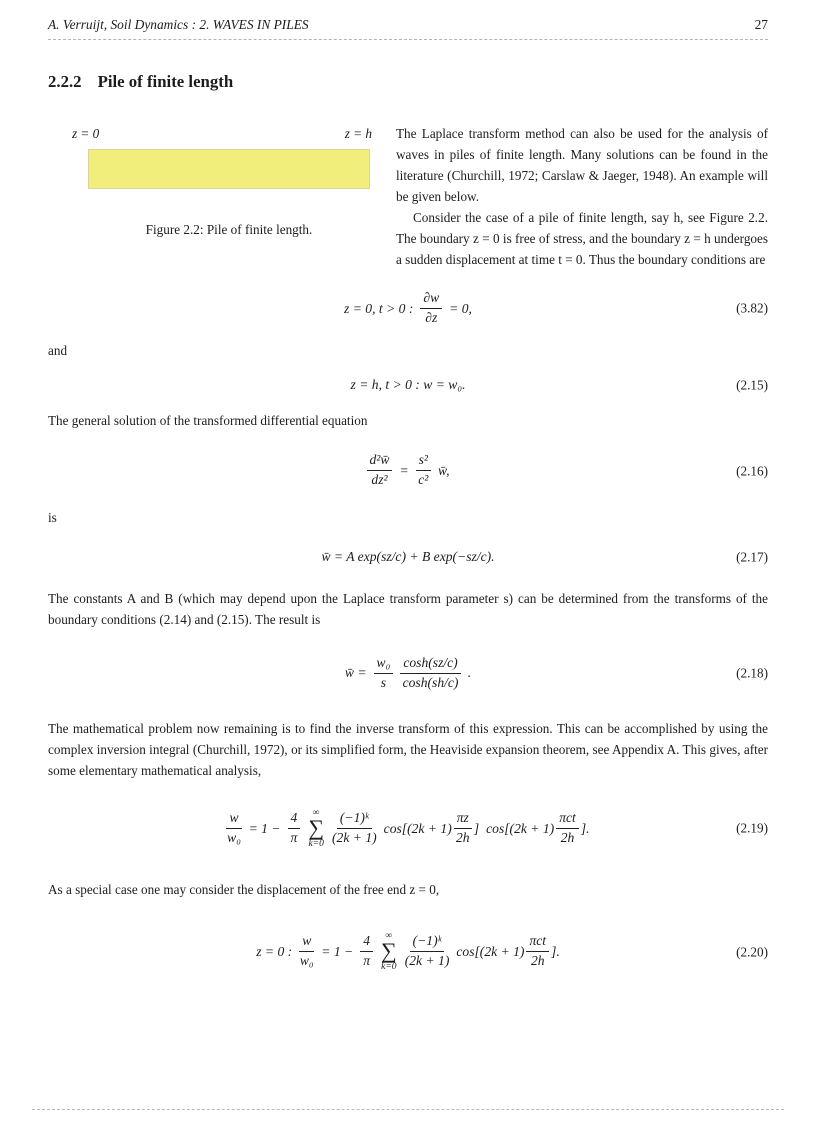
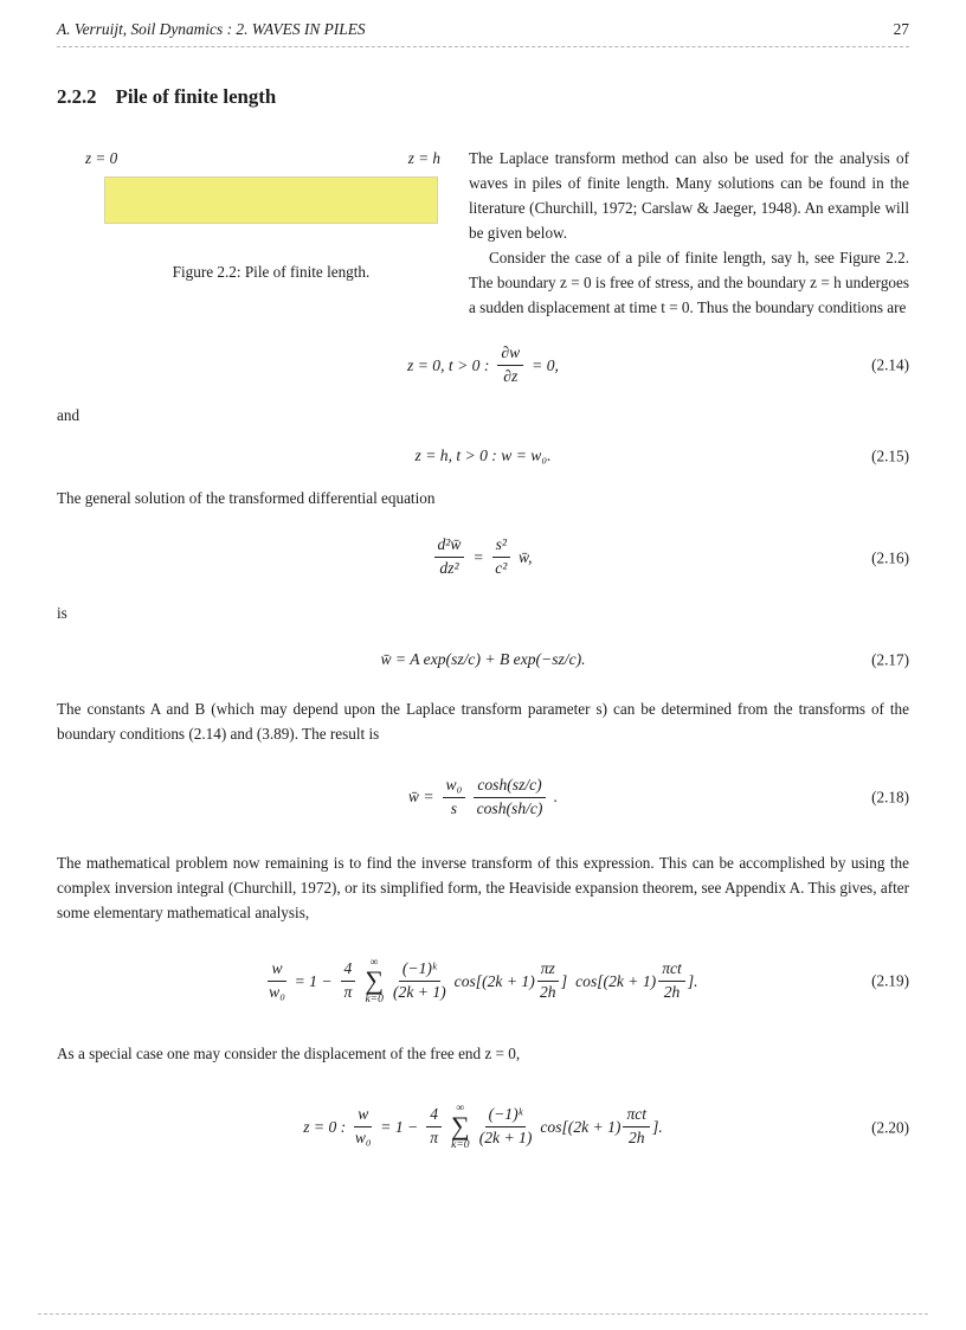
  A. Verruijt, Soil Dynamics : 2. WAVES IN PILES
  27
  2.2.2
  Pile of finite length
  z = 0
  z = h
  Figure 2.2: Pile of finite length.
  The Laplace transform method can also be used for the analysis of waves in piles of finite length. Many solutions can be found in the literature (Churchill, 1972; Carslaw & Jaeger, 1948). An example will be given below.
  Consider the case of a pile of finite length, say h, see Figure 2.2. The boundary z = 0 is free of stress, and the boundary z = h undergoes a sudden displacement at time t = 0. Thus the boundary conditions are
  z = 0, t > 0 :
  ∂w
  ∂z
  = 0,
- (3.82)
+ (2.14)
  and
  z = h, t > 0 : w = w₀.
  (2.15)
  The general solution of the transformed differential equation
  d²w̄
  dz²
  =
  s²
  c²
  w̄,
  (2.16)
  is
  w̄ = A exp(sz/c) + B exp(−sz/c).
  (2.17)
- The constants A and B (which may depend upon the Laplace transform parameter s) can be determined from the transforms of the boundary conditions (2.14) and (2.15). The result is
+ The constants A and B (which may depend upon the Laplace transform parameter s) can be determined from the transforms of the boundary conditions (2.14) and (3.89). The result is
  w̄ =
  w₀
  s
  cosh(sz/c)
  cosh(sh/c)
  .
  (2.18)
  The mathematical problem now remaining is to find the inverse transform of this expression. This can be accomplished by using the complex inversion integral (Churchill, 1972), or its simplified form, the Heaviside expansion theorem, see Appendix A. This gives, after some elementary mathematical analysis,
  w
  w₀
  = 1 −
  4
  π
  ∞
  ∑
  k=0
  (−1)ᵏ
  (2k + 1)
  cos[(2k + 1)
  πz
  2h
  ]
  cos[(2k + 1)
  πct
  2h
  ].
  (2.19)
  As a special case one may consider the displacement of the free end z = 0,
  z = 0 :
  w
  w₀
  = 1 −
  4
  π
  ∞
  ∑
  k=0
  (−1)ᵏ
  (2k + 1)
  cos[(2k + 1)
  πct
  2h
  ].
  (2.20)
